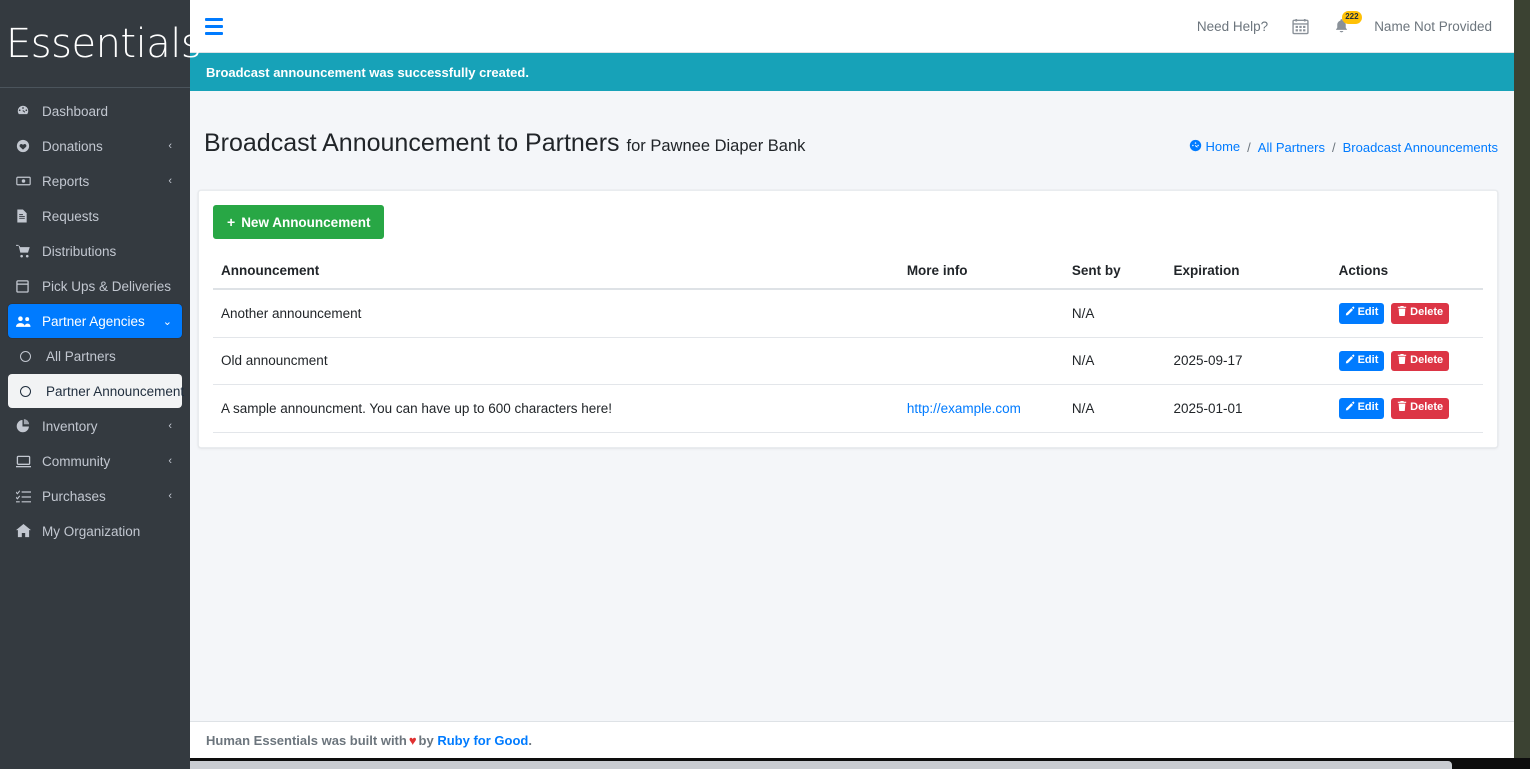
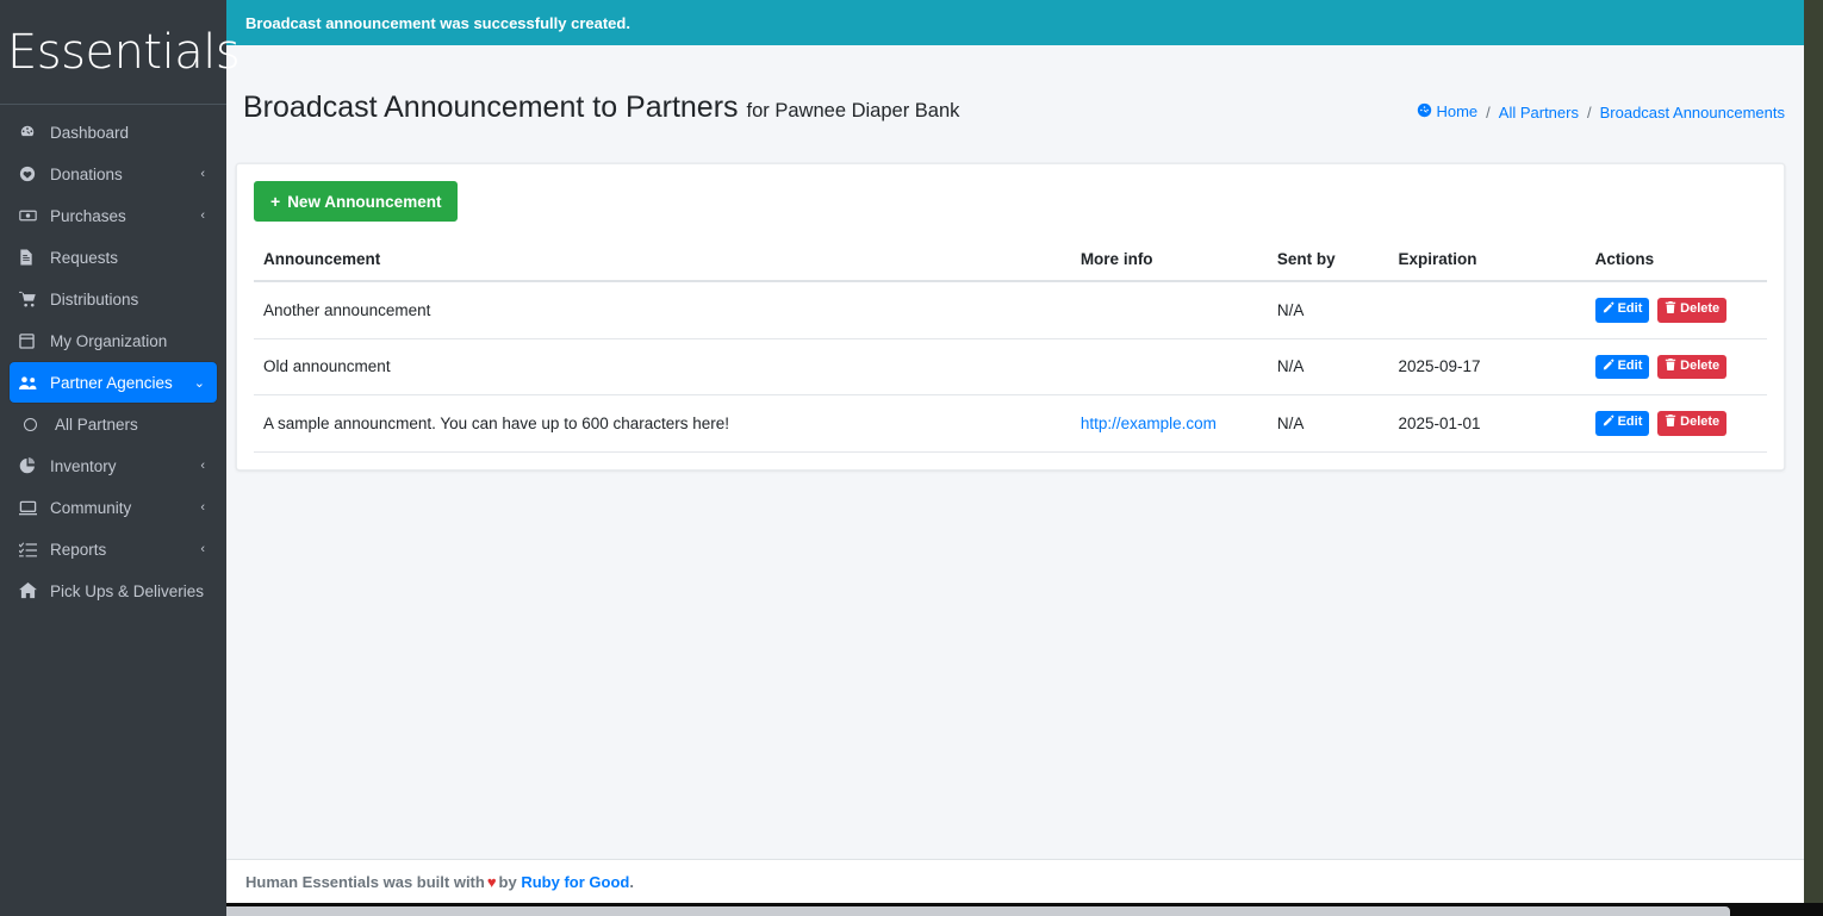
  Essentials
  Dashboard
  Donations
  ‹
- Reports
+ Purchases
  ‹
  Requests
  Distributions
- Pick Ups & Deliveries
+ My Organization
  Partner Agencies
  ⌄
  All Partners
- Partner Announcement
  Inventory
  ‹
  Community
  ‹
- Purchases
+ Reports
  ‹
- My Organization
+ Pick Ups & Deliveries
- Need Help?
- 222
- Name Not Provided
  Broadcast announcement was successfully created.
  Broadcast Announcement to Partners
  for Pawnee Diaper Bank
  Home
  /
  All Partners
  /
  Broadcast Announcements
  +
  New Announcement
  Announcement	More info	Sent by	Expiration	Actions
  Another announcement		N/A		Edit Delete
  Old announcment		N/A	2025-09-17	Edit Delete
  A sample announcment. You can have up to 600 characters here!	http://example.com	N/A	2025-01-01	Edit Delete
  Human Essentials was built with
  ♥
  by
  Ruby for Good
  .
